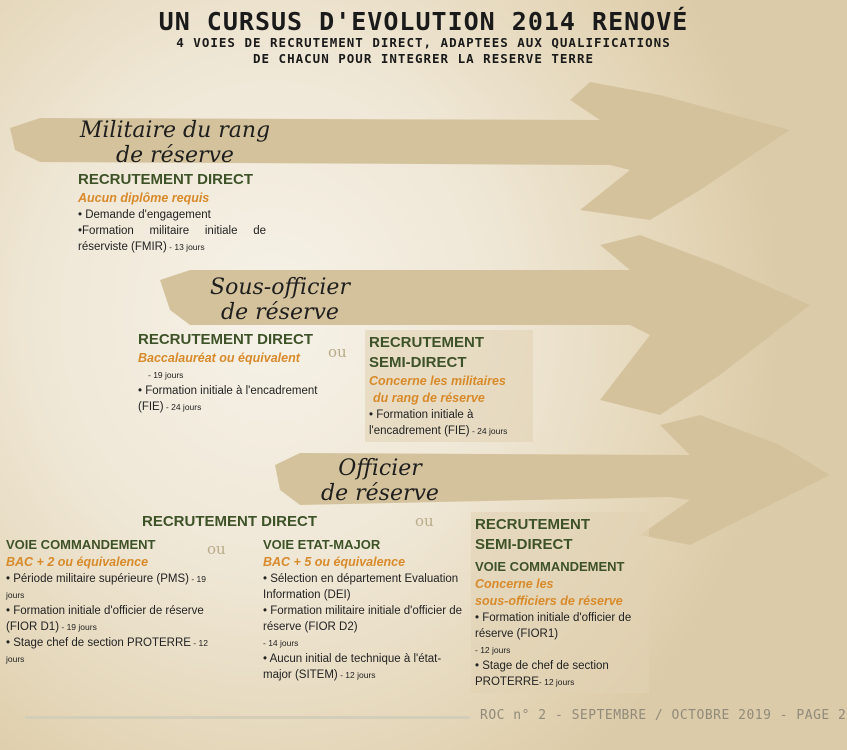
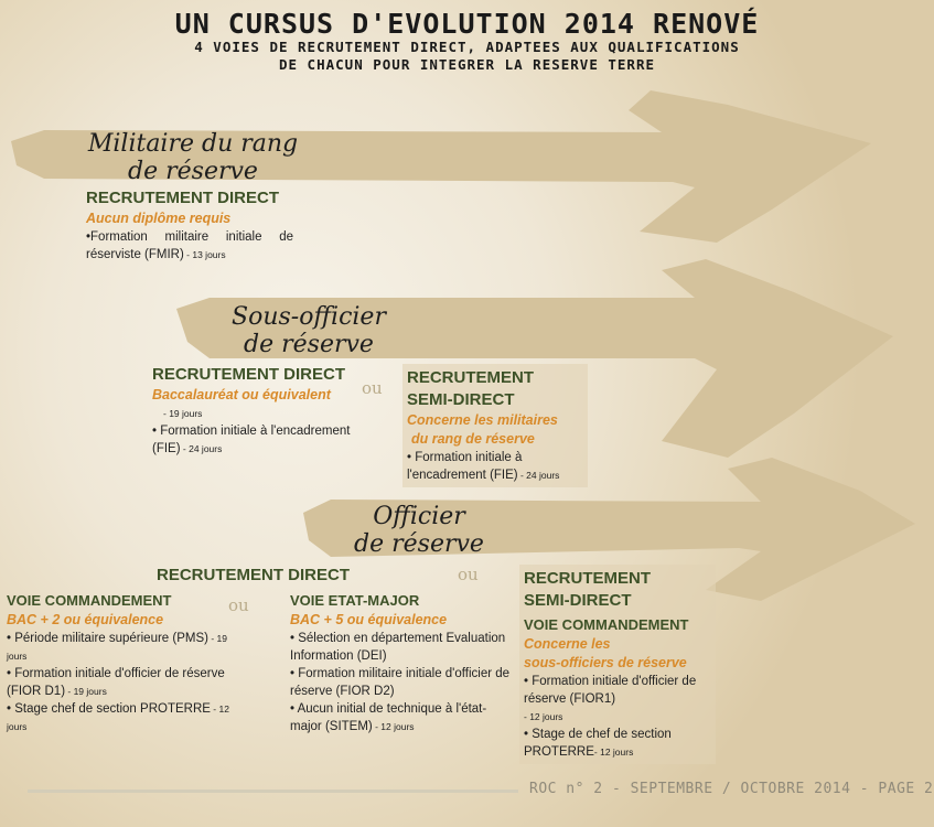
  UN CURSUS D'EVOLUTION 2014 RENOVÉ
  4 VOIES DE RECRUTEMENT DIRECT, ADAPTEES AUX QUALIFICATIONS
  DE CHACUN POUR INTEGRER LA RESERVE TERRE
  Militaire du rang
  de réserve
  RECRUTEMENT DIRECT
  Aucun diplôme requis
- • Demande d'engagement
  •Formation militaire initiale de réserviste (FMIR) - 13 jours
  Sous-officier
  de réserve
  RECRUTEMENT DIRECT
  Baccalauréat ou équivalent
  - 19 jours
  • Formation initiale à l'encadrement (FIE) - 24 jours
  ou
  RECRUTEMENT
  SEMI-DIRECT
  Concerne les militaires
  du rang de réserve
  • Formation initiale à l'encadrement (FIE) - 24 jours
  Officier
  de réserve
  RECRUTEMENT DIRECT
  ou
  VOIE COMMANDEMENT
  BAC + 2 ou équivalence
  • Période militaire supérieure (PMS) - 19 jours
  • Formation initiale d'officier de réserve (FIOR D1) - 19 jours
  • Stage chef de section PROTERRE - 12 jours
  ou
  VOIE ETAT-MAJOR
  BAC + 5 ou équivalence
  • Sélection en département Evaluation Information (DEI)
  • Formation militaire initiale d'officier de réserve (FIOR D2)
- - 14 jours
  • Aucun initial de technique à l'état-major (SITEM) - 12 jours
  RECRUTEMENT
  SEMI-DIRECT
  VOIE COMMANDEMENT
  Concerne les
  sous-officiers de réserve
  • Formation initiale d'officier de réserve (FIOR1)
  - 12 jours
  • Stage de chef de section PROTERRE- 12 jours
- ROC n° 2 - SEPTEMBRE / OCTOBRE 2019 - PAGE 2
+ ROC n° 2 - SEPTEMBRE / OCTOBRE 2014 - PAGE 2
